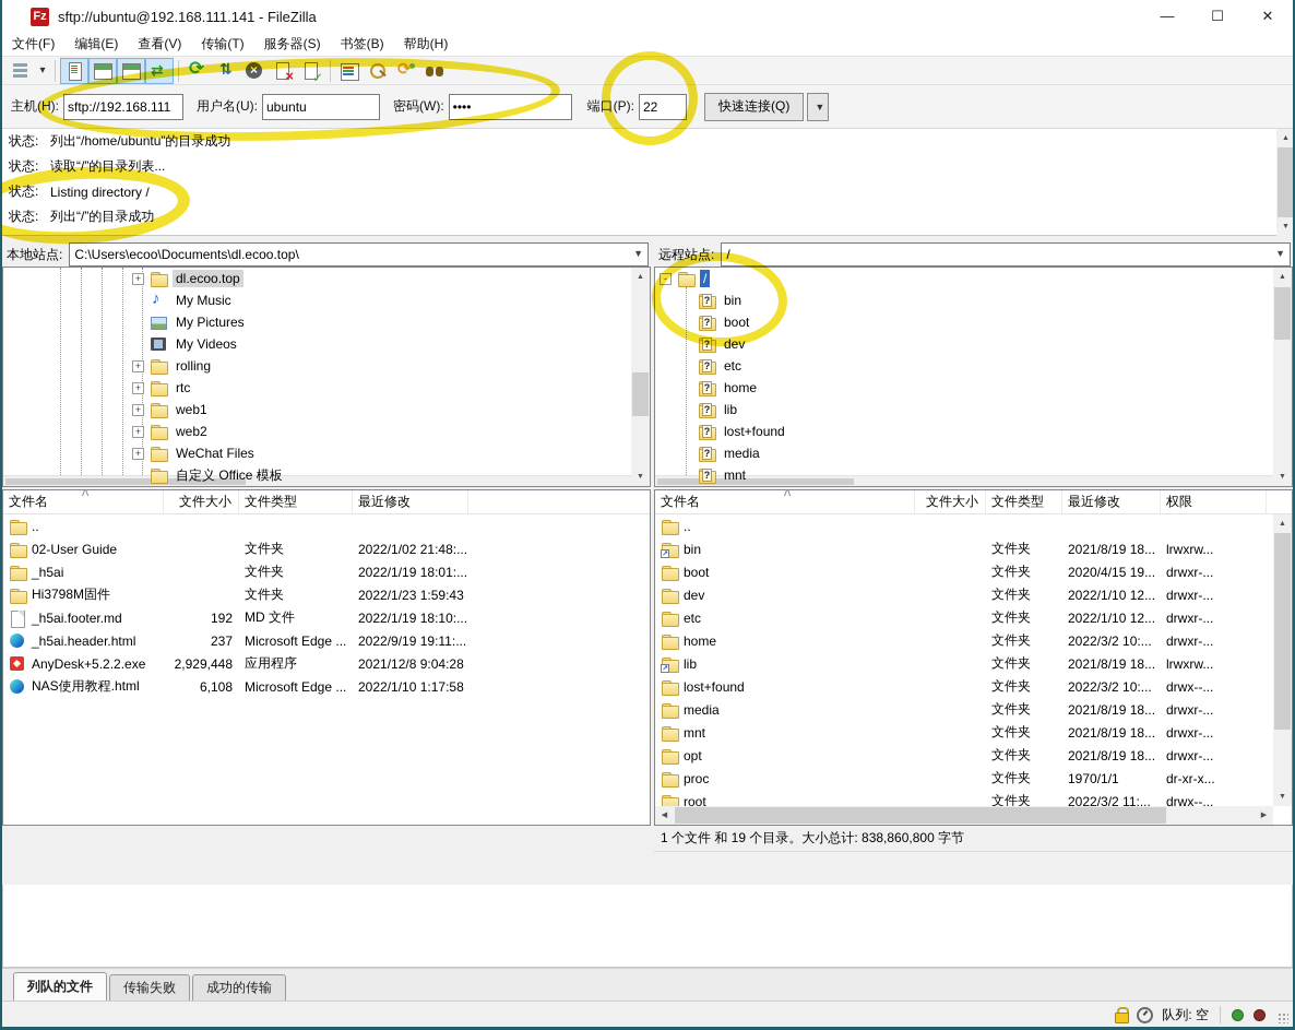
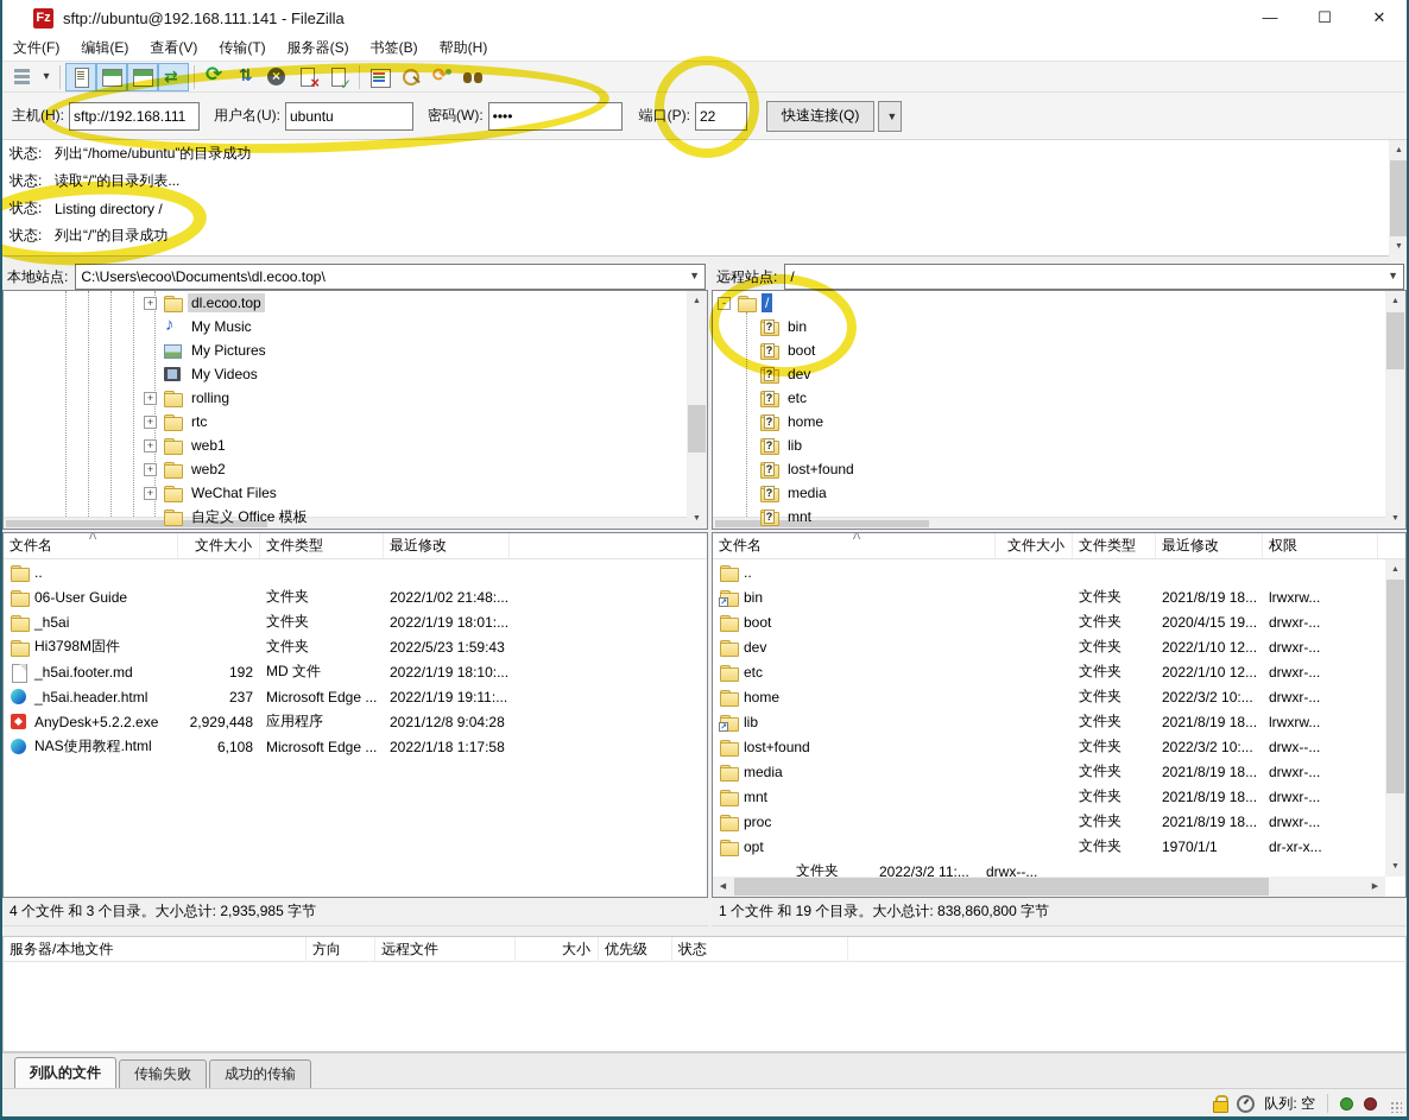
  Fz
  sftp://ubuntu@192.168.111.141 - FileZilla
  —
  ☐
  ✕
  文件(F)
  编辑(E)
  查看(V)
  传输(T)
  服务器(S)
  书签(B)
  帮助(H)
  ▾
  主机(H):
  sftp://192.168.111
  用户名(U):
  ubuntu
  密码(W):
  ••••
  端口(P):
  22
  快速连接(Q)
  ▼
  状态:
  列出“/home/ubuntu”的目录成功
  状态:
  读取“/”的目录列表...
  状态:
  Listing directory /
  状态:
  列出“/”的目录成功
  本地站点:
  C:\Users\ecoo\Documents\dl.ecoo.top\
  ▼
  远程站点:
  /
  ▼
  +
  dl.ecoo.top
  My Music
  My Pictures
  My Videos
  +
  rolling
  +
  rtc
  +
  web1
  +
  web2
  +
  WeChat Files
  自定义 Office 模板
  -
  /
  ?
  bin
  ?
  boot
  ?
  dev
  ?
  etc
  ?
  home
  ?
  lib
  ?
  lost+found
  ?
  media
  ?
  mnt
  ᐱ
  文件名
  文件大小
  文件类型
  最近修改
  ..
- 02-User Guide
+ 06-User Guide
  文件夹
  2022/1/02 21:48:...
  _h5ai
  文件夹
  2022/1/19 18:01:...
  Hi3798M固件
  文件夹
- 2022/1/23 1:59:43
+ 2022/5/23 1:59:43
  _h5ai.footer.md
  192
  MD 文件
  2022/1/19 18:10:...
  _h5ai.header.html
  237
  Microsoft Edge ...
- 2022/9/19 19:11:...
+ 2022/1/19 19:11:...
  AnyDesk+5.2.2.exe
  2,929,448
  应用程序
  2021/12/8 9:04:28
  NAS使用教程.html
  6,108
  Microsoft Edge ...
- 2022/1/10 1:17:58
+ 2022/1/18 1:17:58
  ᐱ
  文件名
  文件大小
  文件类型
  最近修改
  权限
  ..
  bin
  文件夹
  2021/8/19 18...
  lrwxrw...
  boot
  文件夹
  2020/4/15 19...
  drwxr-...
  dev
  文件夹
  2022/1/10 12...
  drwxr-...
  etc
  文件夹
  2022/1/10 12...
  drwxr-...
  home
  文件夹
  2022/3/2 10:...
  drwxr-...
  lib
  文件夹
  2021/8/19 18...
  lrwxrw...
  lost+found
  文件夹
  2022/3/2 10:...
  drwx--...
  media
  文件夹
  2021/8/19 18...
  drwxr-...
  mnt
  文件夹
  2021/8/19 18...
  drwxr-...
- opt
+ proc
  文件夹
  2021/8/19 18...
  drwxr-...
- proc
+ opt
  文件夹
  1970/1/1
  dr-xr-x...
- root
  文件夹
  2022/3/2 11:...
  drwx--...
+ 4 个文件 和 3 个目录。大小总计: 2,935,985 字节
  1 个文件 和 19 个目录。大小总计: 838,860,800 字节
+ 服务器/本地文件
+ 方向
+ 远程文件
+ 大小
+ 优先级
+ 状态
  列队的文件
  传输失败
  成功的传输
  队列: 空
